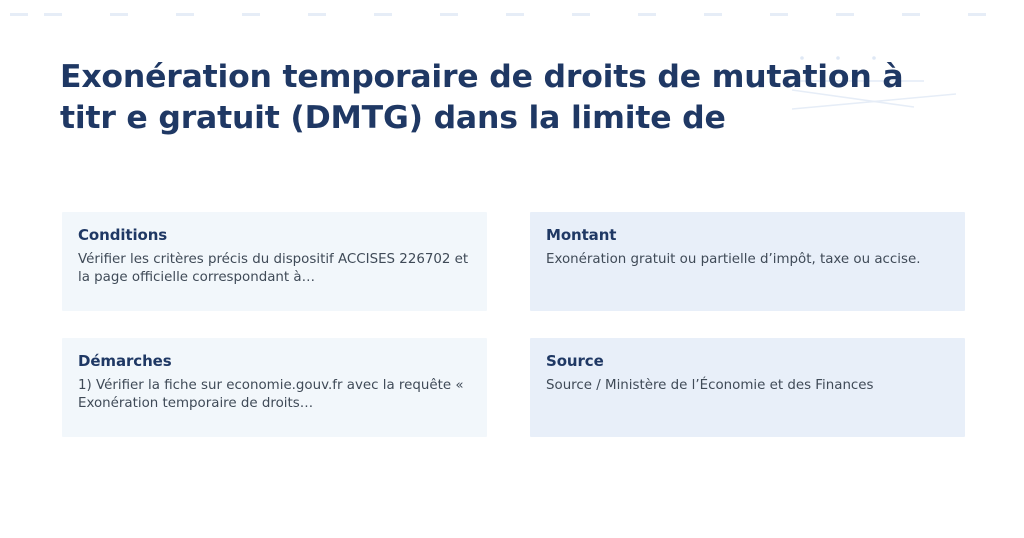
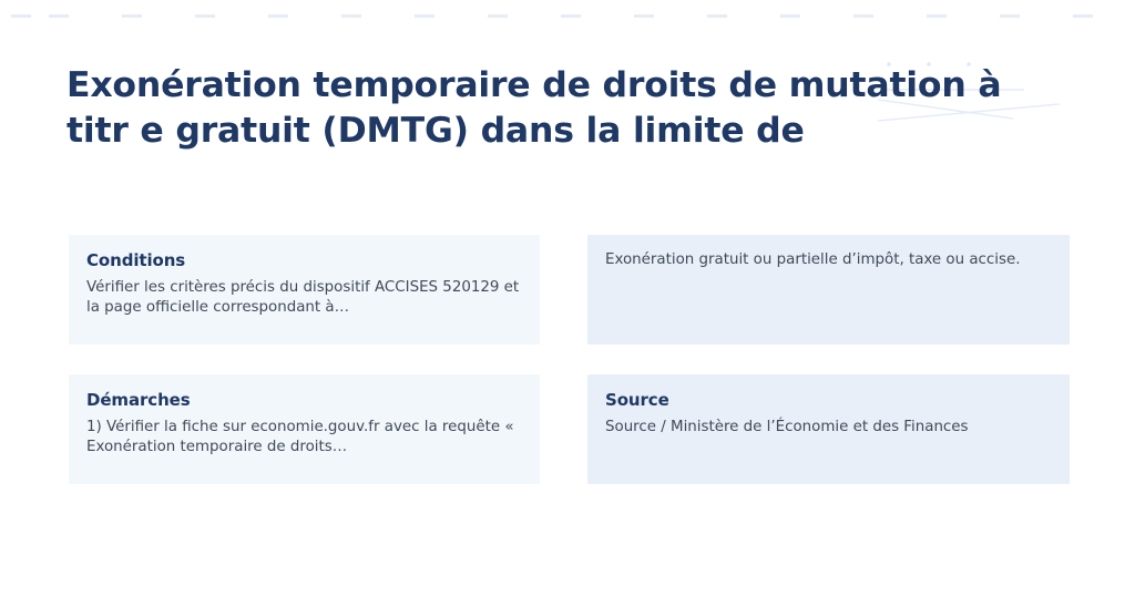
  Exonération temporaire de droits de mutation à
  titr e gratuit (DMTG) dans la limite de
  Conditions
- Vérifier les critères précis du dispositif ACCISES 226702 et la page officielle correspondant à…
+ Vérifier les critères précis du dispositif ACCISES 520129 et la page officielle correspondant à…
- Montant
  Exonération gratuit ou partielle d’impôt, taxe ou accise.
  Démarches
  1) Vérifier la fiche sur economie.gouv.fr avec la requête « Exonération temporaire de droits…
  Source
  Source / Ministère de l’Économie et des Finances
